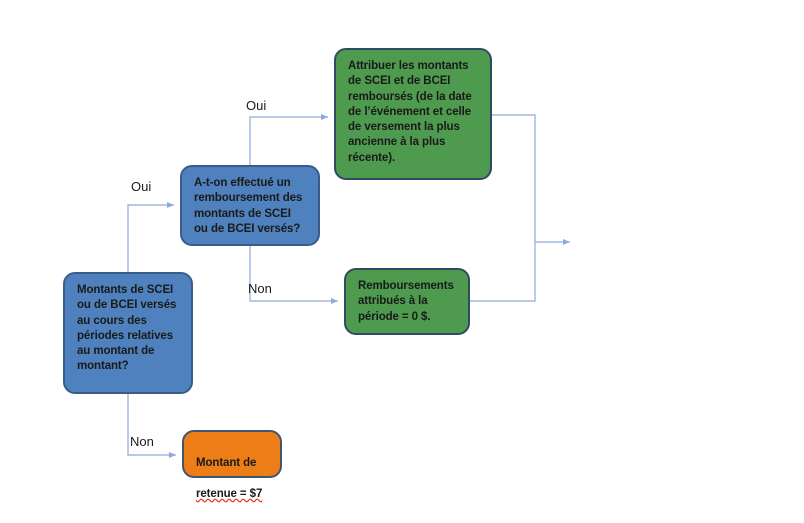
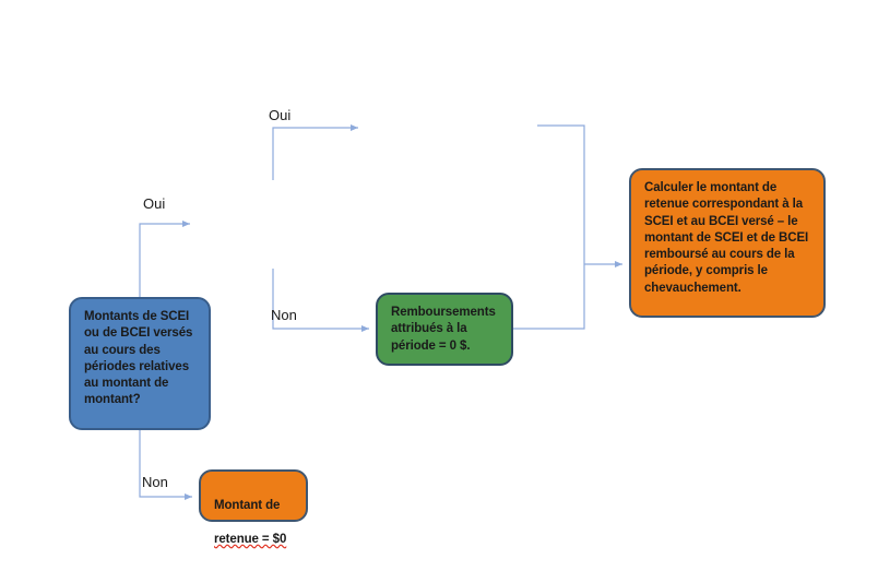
  Oui
  Non
  Oui
  Non
  Montants de SCEI ou de BCEI versés au cours des périodes relatives au montant de montant?
- A-t-on effectué un remboursement des montants de SCEI ou de BCEI versés?
- Attribuer les montants de SCEI et de BCEI remboursés (de la date de l’événement et celle de versement la plus ancienne à la plus récente).
  Remboursements attribués à la période = 0 $.
+ Calculer le montant de retenue correspondant à la SCEI et au BCEI versé – le montant de SCEI et de BCEI remboursé au cours de la période, y compris le chevauchement.
  Montant de
- retenue = $7
+ retenue = $0
